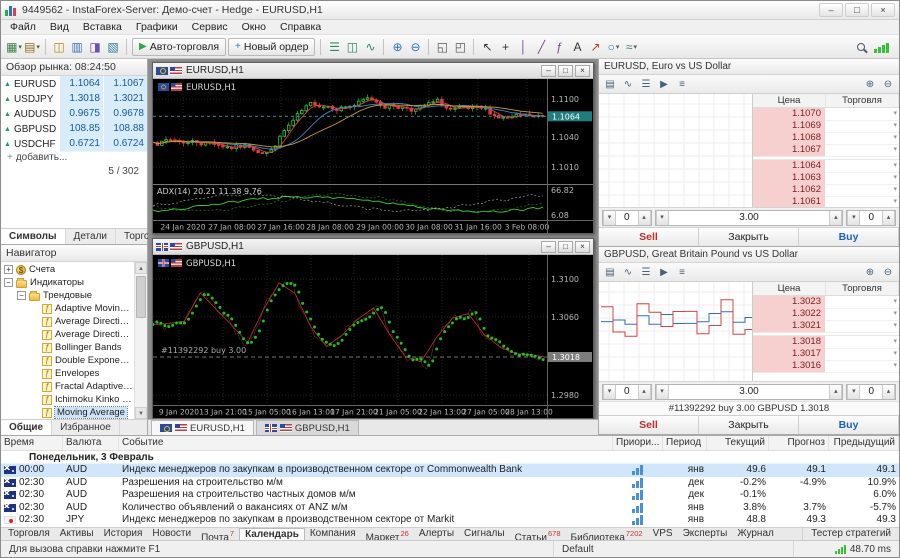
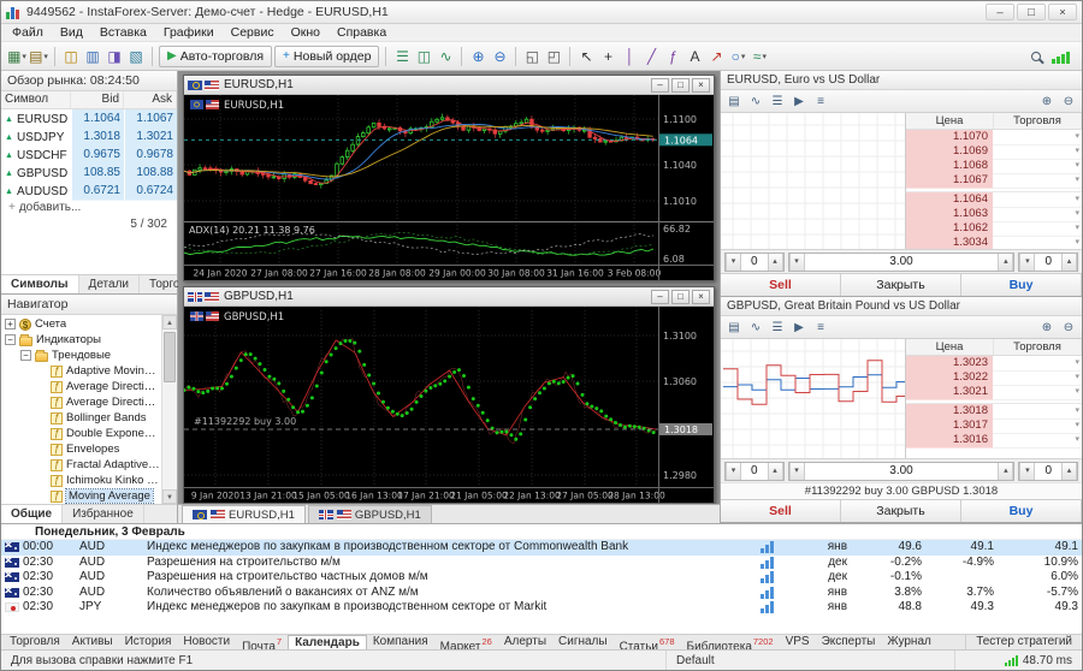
  9449562 - InstaForex-Server: Демо-счет - Hedge - EURUSD,H1
  –
  □
  ×
  Файл
  Вид
  Вставка
  Графики
  Сервис
  Окно
  Справка
  ▦
  ▤
  ◫
  ▥
  ◨
  ▧
  ▶
  Авто-торговля
  +
  Новый ордер
  ☰
  ◫
  ∿
  ⊕
  ⊖
  ◱
  ◰
  ↖
  +
  │
  ╱
  ƒ
  A
  ↗
  ○
  ≈
  Обзор рынка: 08:24:50
+ Символ
+ Bid
+ Ask
  EURUSD
  1.1064
  1.1067
  USDJPY
  1.3018
  1.3021
- AUDUSD
+ USDCHF
  0.9675
  0.9678
  GBPUSD
  108.85
  108.88
- USDCHF
+ AUDUSD
  0.6721
  0.6724
  + добавить...
  5 / 302
  Символы
  Детали
  Навигатор
  +
  $
  Счета
  −
  Индикаторы
  −
  Трендовые
  ƒ
  Adaptive Moving A
  ƒ
  Average Directiona
  ƒ
  Average Directiona
  ƒ
  Bollinger Bands
  ƒ
  Double Exponentia
  ƒ
  Envelopes
  ƒ
  Fractal Adaptive M
  ƒ
  Ichimoku Kinko Hy
  ƒ
  Moving Average
  Общие
  Избранное
  EURUSD,H1
  –
  □
  ×
  24 Jan 2020
  27 Jan 08:00
  27 Jan 16:00
  28 Jan 08:00
  29 Jan 00:00
  30 Jan 08:00
  31 Jan 16:00
  3 Feb 08:00
  1.1100
  1.1040
  1.1010
  1.1064
  ADX(14) 20.21 11.38 9.76
  66.82
  6.08
  EURUSD,H1
  GBPUSD,H1
  –
  □
  ×
  9 Jan 2020
  13 Jan 21:00
  15 Jan 05:00
  16 Jan 13:00
  17 Jan 21:00
  21 Jan 05:00
  22 Jan 13:00
  27 Jan 05:00
  28 Jan 13:00
  1.3100
  1.3060
  1.2980
  #11392292 buy 3.00
  1.3018
  GBPUSD,H1
  EURUSD,H1
  GBPUSD,H1
  EURUSD, Euro vs US Dollar
  ▤
  ∿
  ☰
  ▶
  ≡
  ⊕
  ⊖
  Цена
  Торговля
  1.1070
  1.1069
  1.1068
  1.1067
  1.1064
  1.1063
  1.1062
- 1.1061
+ 1.3034
  0
  3.00
  0
  Sell
  Закрыть
  Buy
  GBPUSD, Great Britain Pound vs US Dollar
  ▤
  ∿
  ☰
  ▶
  ≡
  ⊕
  ⊖
  Цена
  Торговля
  1.3023
  1.3022
  1.3021
  1.3018
  1.3017
  1.3016
  0
  3.00
  0
  #11392292 buy 3.00 GBPUSD 1.3018
  Sell
  Закрыть
  Buy
- Время
- Валюта
- Событие
- Приори...
- Период
- Текущий
- Прогноз
- Предыдущий
  Понедельник, 3 Февраль
  00:00
  AUD
  Индекс менеджеров по закупкам в производственном секторе от Commonwealth Bank
  янв
  49.6
  49.1
  49.1
  02:30
  AUD
  Разрешения на строительство м/м
  дек
  -0.2%
  -4.9%
  10.9%
  02:30
  AUD
  Разрешения на строительство частных домов м/м
  дек
  -0.1%
  6.0%
  02:30
  AUD
  Количество объявлений о вакансиях от ANZ м/м
  янв
  3.8%
  3.7%
  -5.7%
  02:30
  JPY
  Индекс менеджеров по закупкам в производственном секторе от Markit
  янв
  48.8
  49.3
  49.3
  Торговля
  Активы
  История
  Новости
  Почта7
  Календарь
  Компания
  Маркет26
  Алерты
  Сигналы
  Статьи678
  Библиотека7202
  VPS
  Эксперты
  Журнал
  Тестер стратегий
  Для вызова справки нажмите F1
  Default
  48.70 ms
